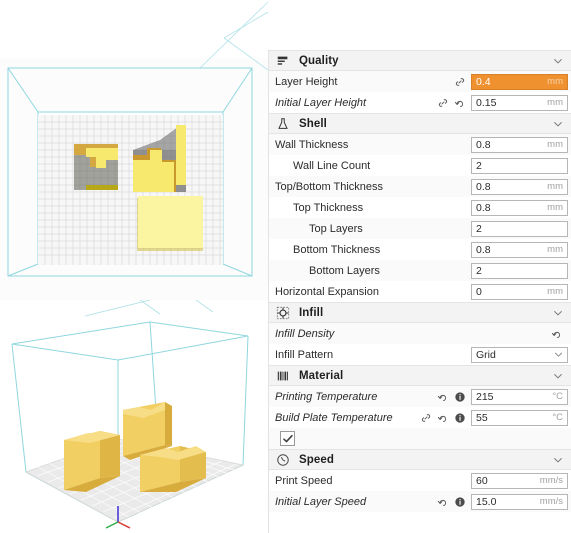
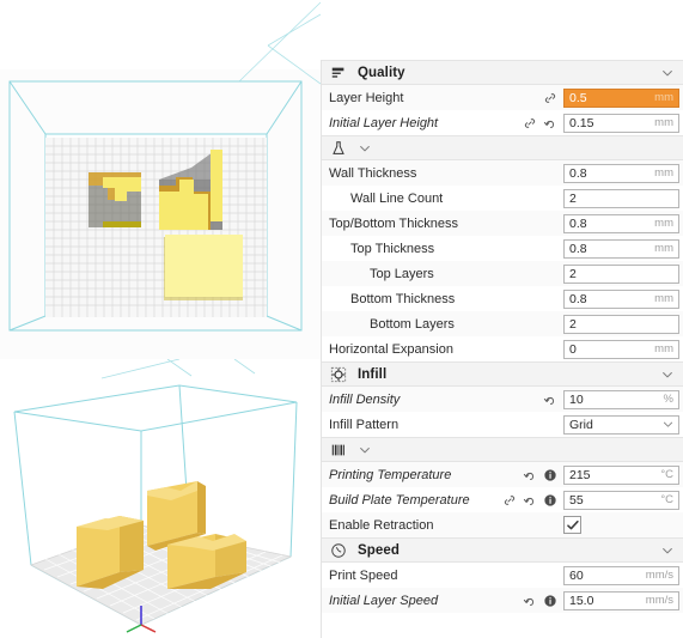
  Quality
  Layer Height
- 0.4
+ 0.5
  mm
  Initial Layer Height
  0.15
  mm
- Shell
  Wall Thickness
  0.8
  mm
  Wall Line Count
  2
  Top/Bottom Thickness
  0.8
  mm
  Top Thickness
  0.8
  mm
  Top Layers
  2
  Bottom Thickness
  0.8
  mm
  Bottom Layers
  2
  Horizontal Expansion
  0
  mm
  Infill
  Infill Density
+ 10
+ %
  Infill Pattern
  Grid
- Material
  Printing Temperature
  215
  °C
  Build Plate Temperature
  55
  °C
+ Enable Retraction
  Speed
  Print Speed
  60
  mm/s
  Initial Layer Speed
  15.0
  mm/s
